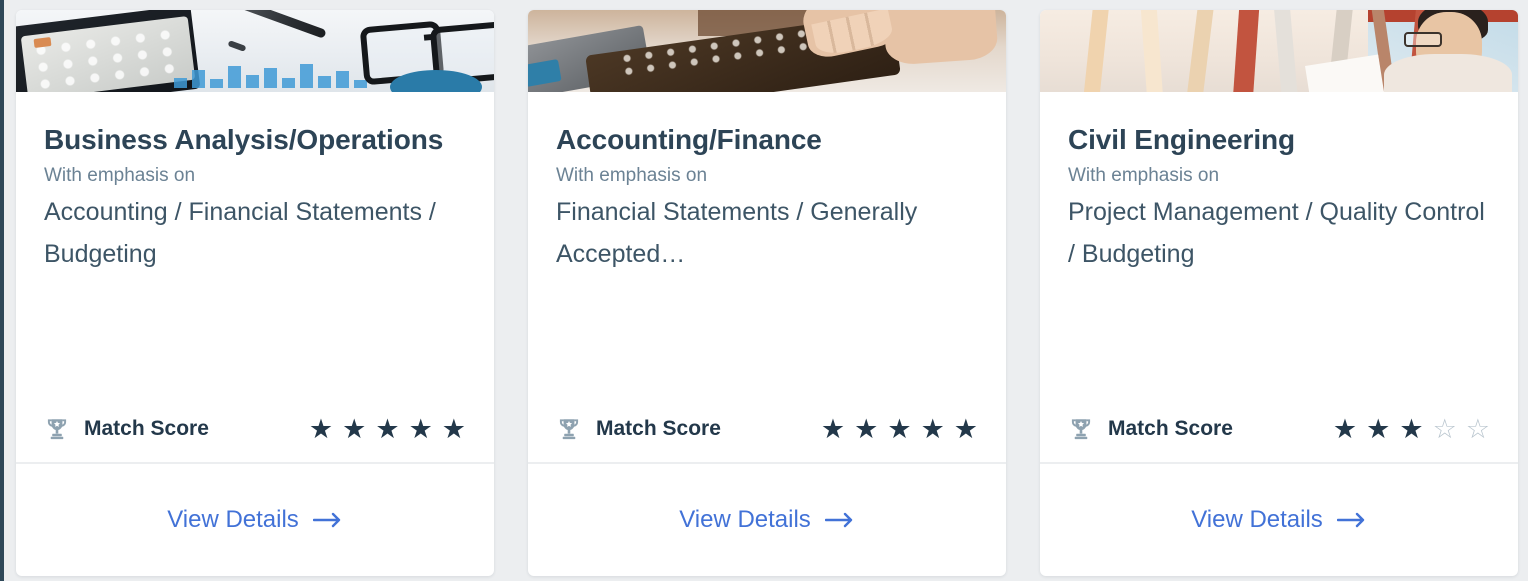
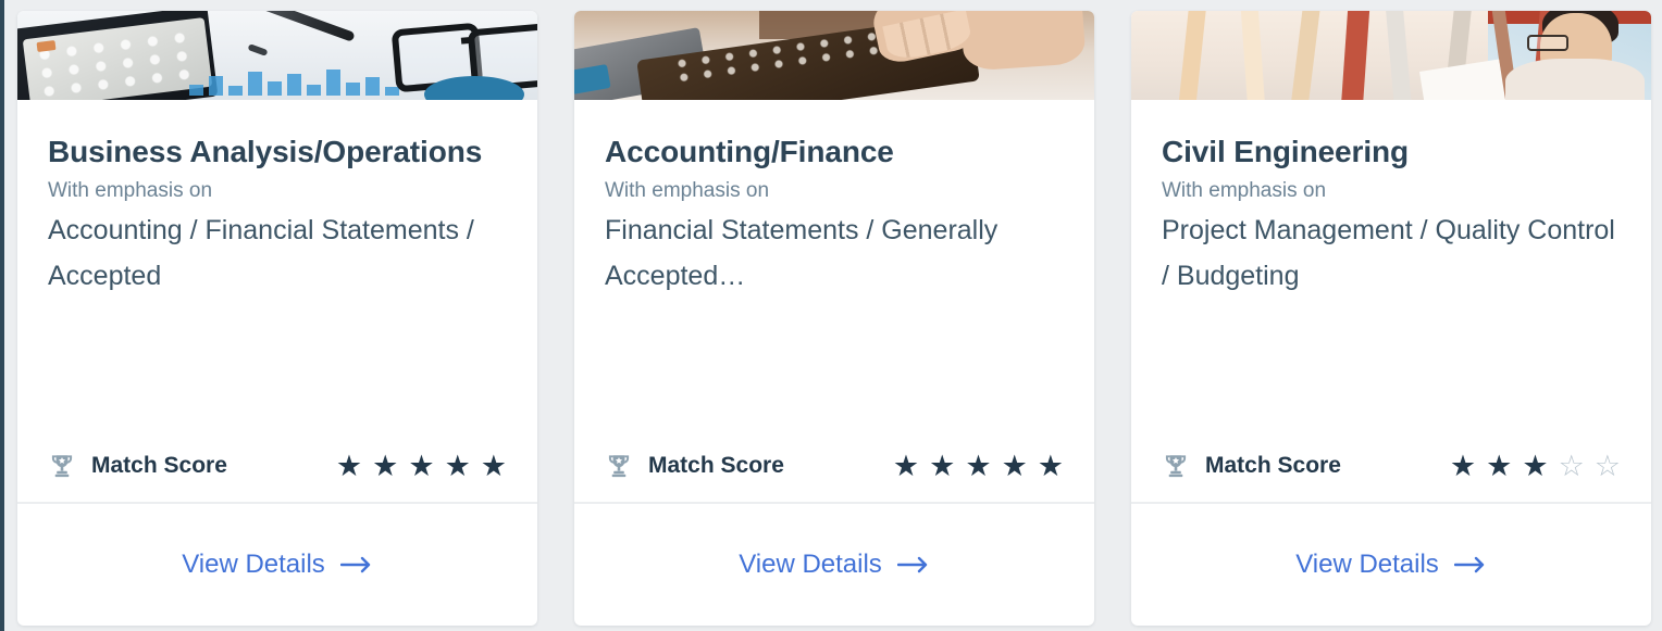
  Business Analysis/Operations
  With emphasis on
- Accounting / Financial Statements / Budgeting
+ Accounting / Financial Statements / Accepted
  Match Score
  ★
  ★
  ★
  ★
  ★
  View Details
  Accounting/Finance
  With emphasis on
  Financial Statements / Generally Accepted…
  Match Score
  ★
  ★
  ★
  ★
  ★
  View Details
  Civil Engineering
  With emphasis on
  Project Management / Quality Control / Budgeting
  Match Score
  ★
  ★
  ★
  ☆
  ☆
  View Details
